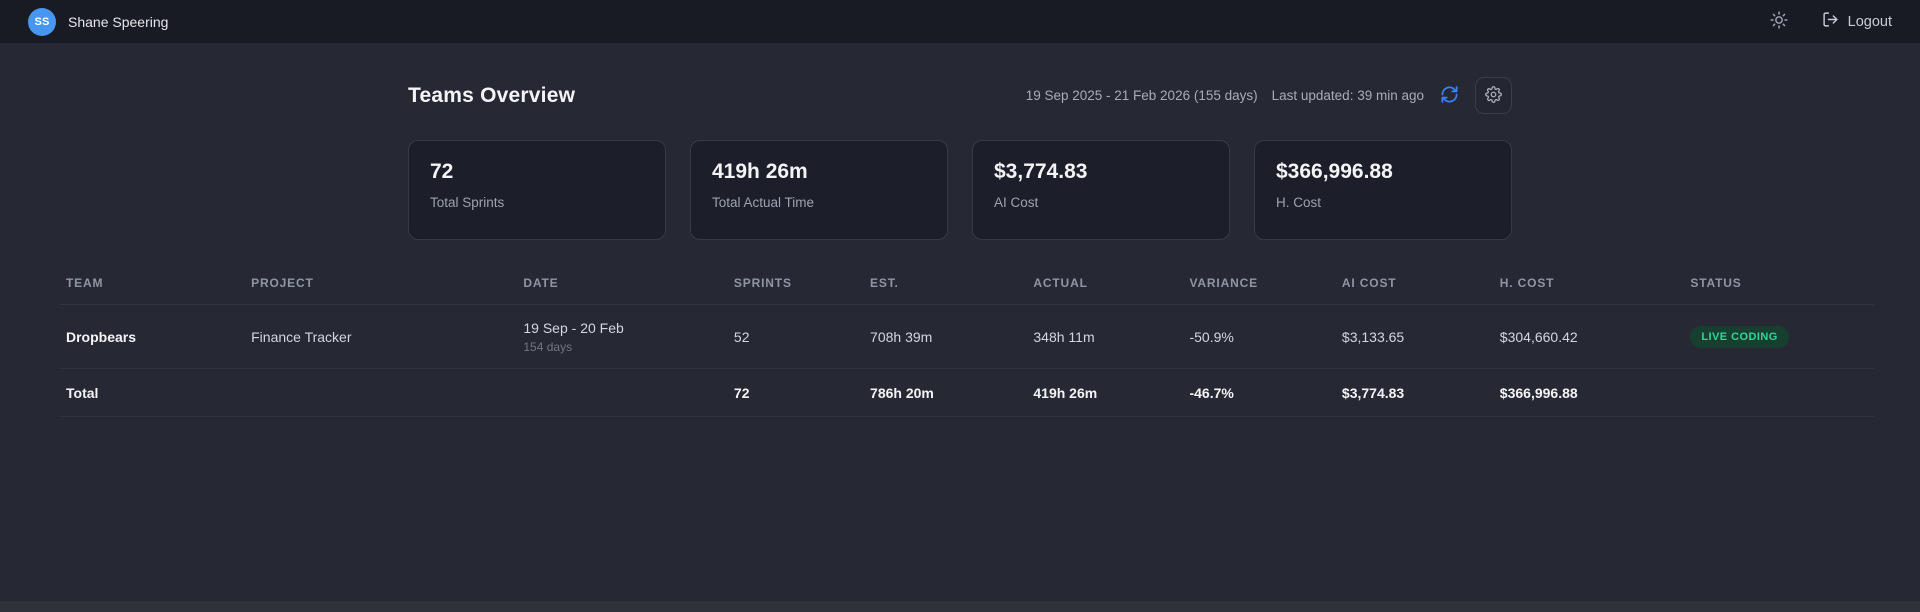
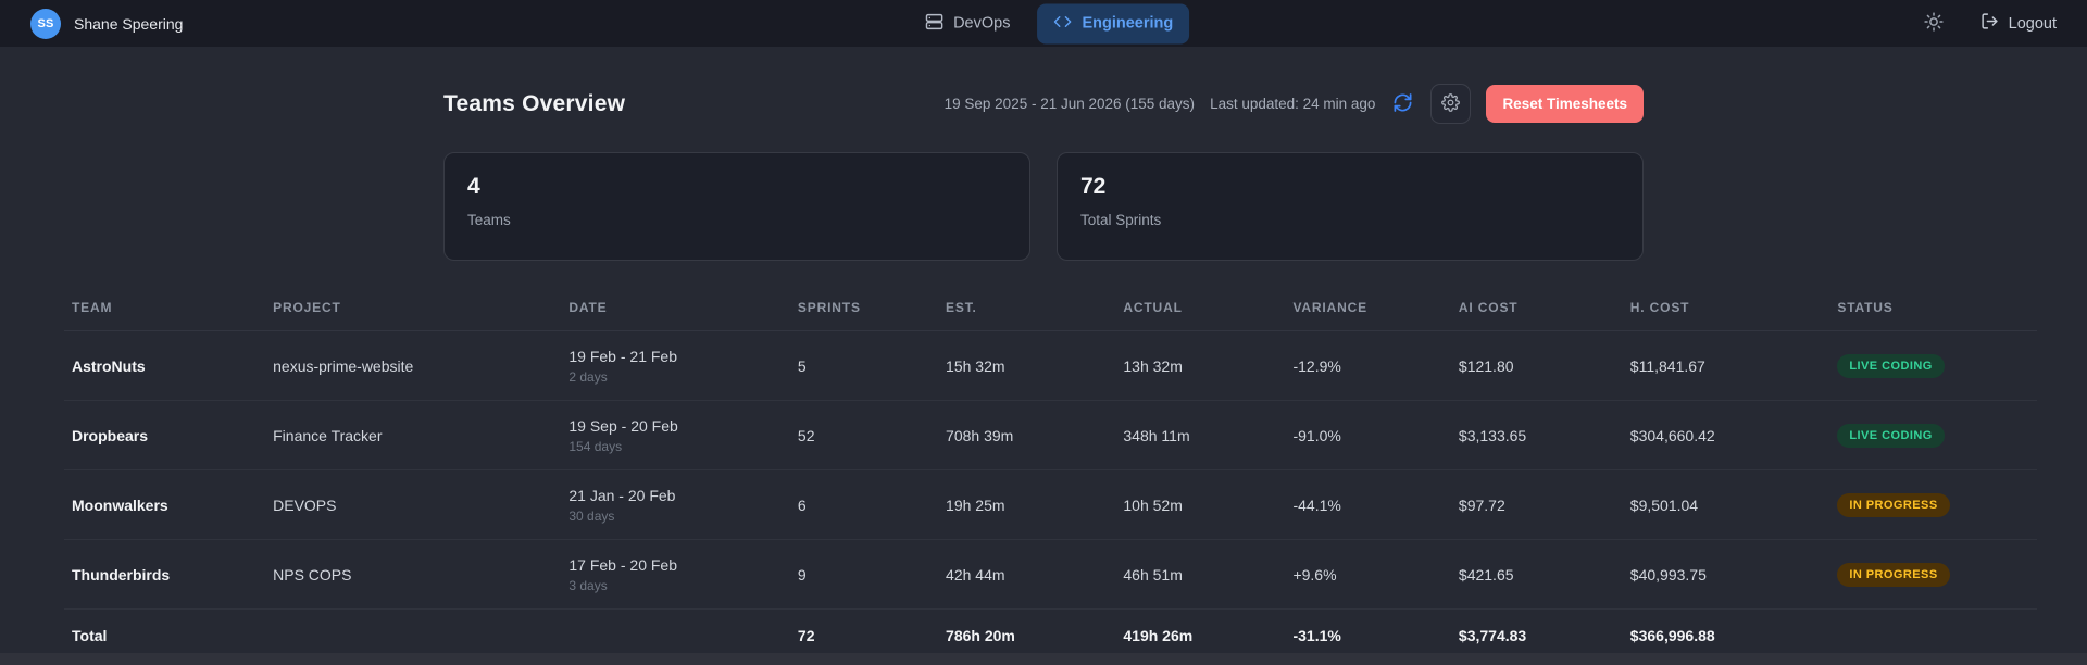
  SS
  Shane Speering
+ DevOps
+ Engineering
  Logout
  Teams Overview
- 19 Sep 2025 - 21 Feb 2026 (155 days)
+ 19 Sep 2025 - 21 Jun 2026 (155 days)
- Last updated: 39 min ago
+ Last updated: 24 min ago
+ Reset Timesheets
+ 4
+ Teams
  72
  Total Sprints
- 419h 26m
- Total Actual Time
- $3,774.83
- AI Cost
- $366,996.88
- H. Cost
  TEAM	PROJECT	DATE	SPRINTS	EST.	ACTUAL	VARIANCE	AI COST	H. COST	STATUS
+ AstroNuts	nexus-prime-website	19 Feb - 21 Feb 2 days	5	15h 32m	13h 32m	-12.9%	$121.80	$11,841.67	LIVE CODING
- Dropbears	Finance Tracker	19 Sep - 20 Feb 154 days	52	708h 39m	348h 11m	-50.9%	$3,133.65	$304,660.42	LIVE CODING
+ Dropbears	Finance Tracker	19 Sep - 20 Feb 154 days	52	708h 39m	348h 11m	-91.0%	$3,133.65	$304,660.42	LIVE CODING
+ Moonwalkers	DEVOPS	21 Jan - 20 Feb 30 days	6	19h 25m	10h 52m	-44.1%	$97.72	$9,501.04	IN PROGRESS
+ Thunderbirds	NPS COPS	17 Feb - 20 Feb 3 days	9	42h 44m	46h 51m	+9.6%	$421.65	$40,993.75	IN PROGRESS
- Total			72	786h 20m	419h 26m	-46.7%	$3,774.83	$366,996.88
+ Total			72	786h 20m	419h 26m	-31.1%	$3,774.83	$366,996.88
